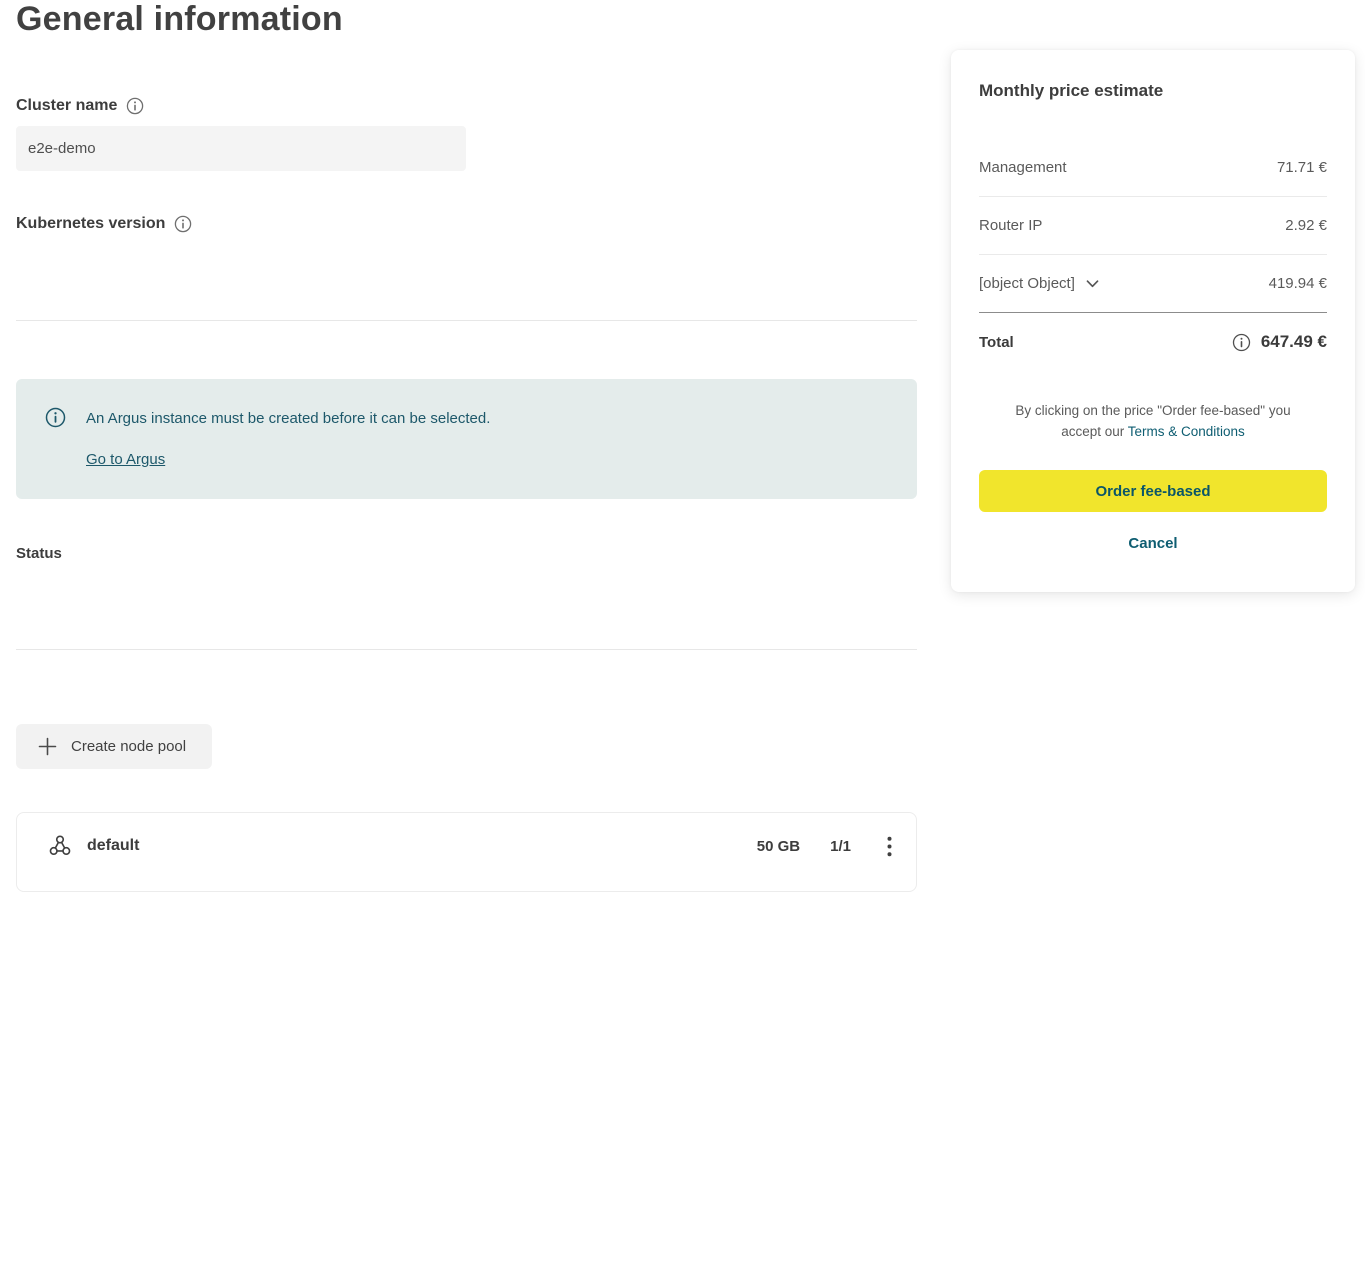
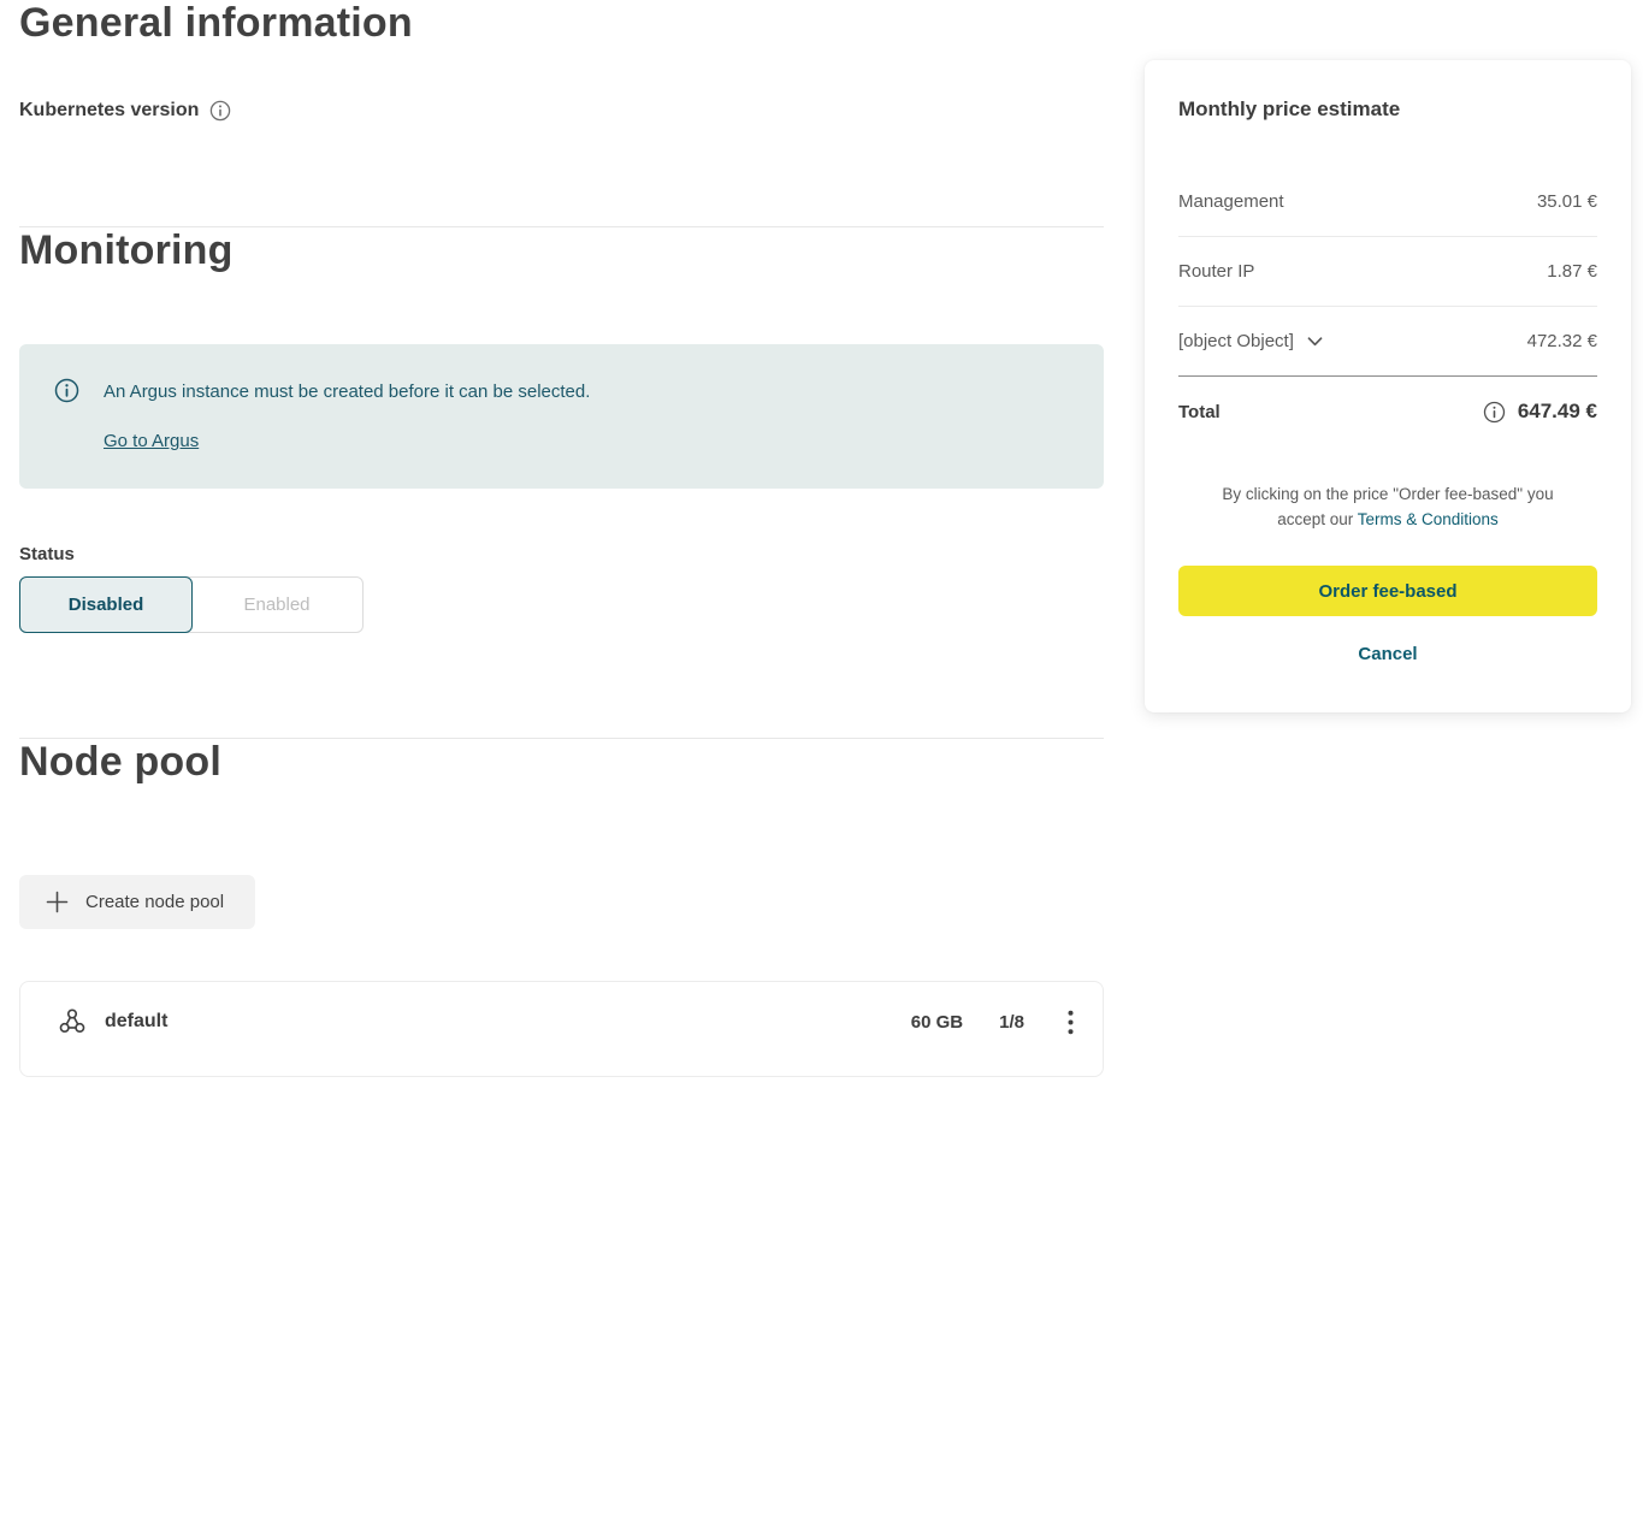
  General information
- Cluster name
- e2e-demo
  Kubernetes version
+ Monitoring
  An Argus instance must be created before it can be selected.
  Go to Argus
  Status
+ Disabled
+ Enabled
+ Node pool
  Create node pool
  default
- 50 GB
+ 60 GB
- 1/1
+ 1/8
  Monthly price estimate
  Management
- 71.71 €
+ 35.01 €
  Router IP
- 2.92 €
+ 1.87 €
  [object Object]
- 419.94 €
+ 472.32 €
  Total
  647.49 €
  By clicking on the price "Order fee-based" you
  accept our Terms & Conditions
  Order fee-based
  Cancel
